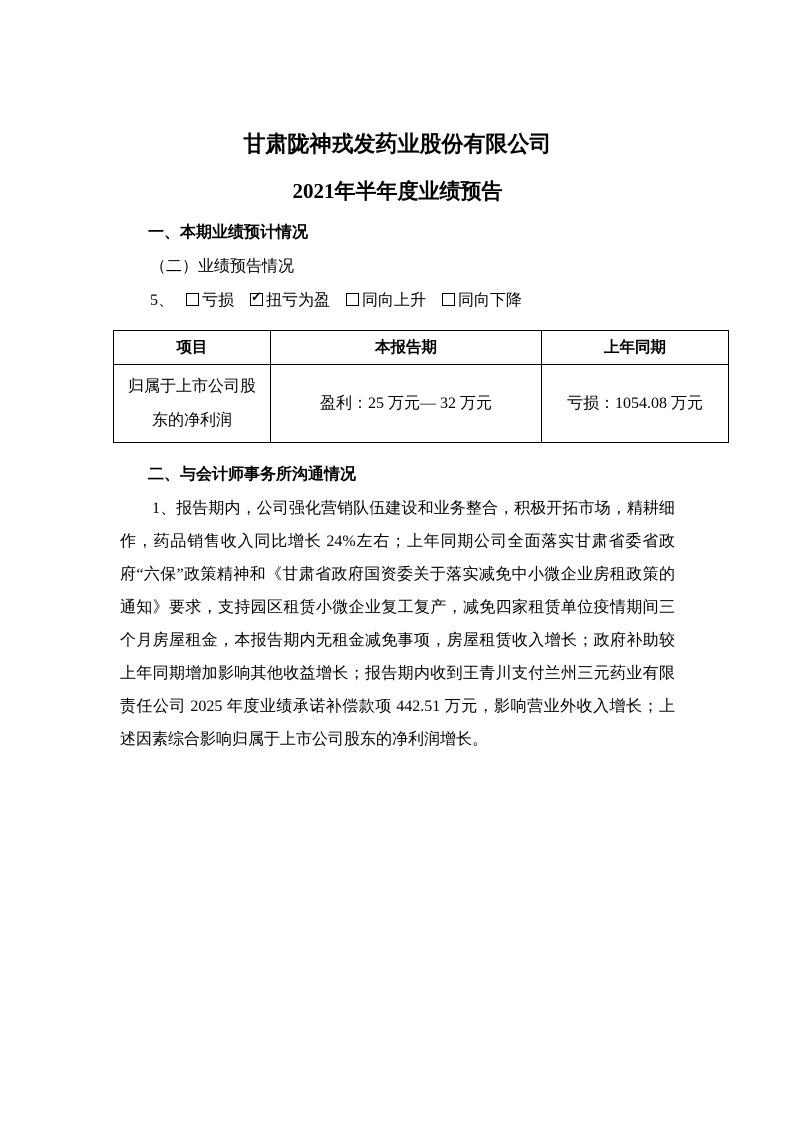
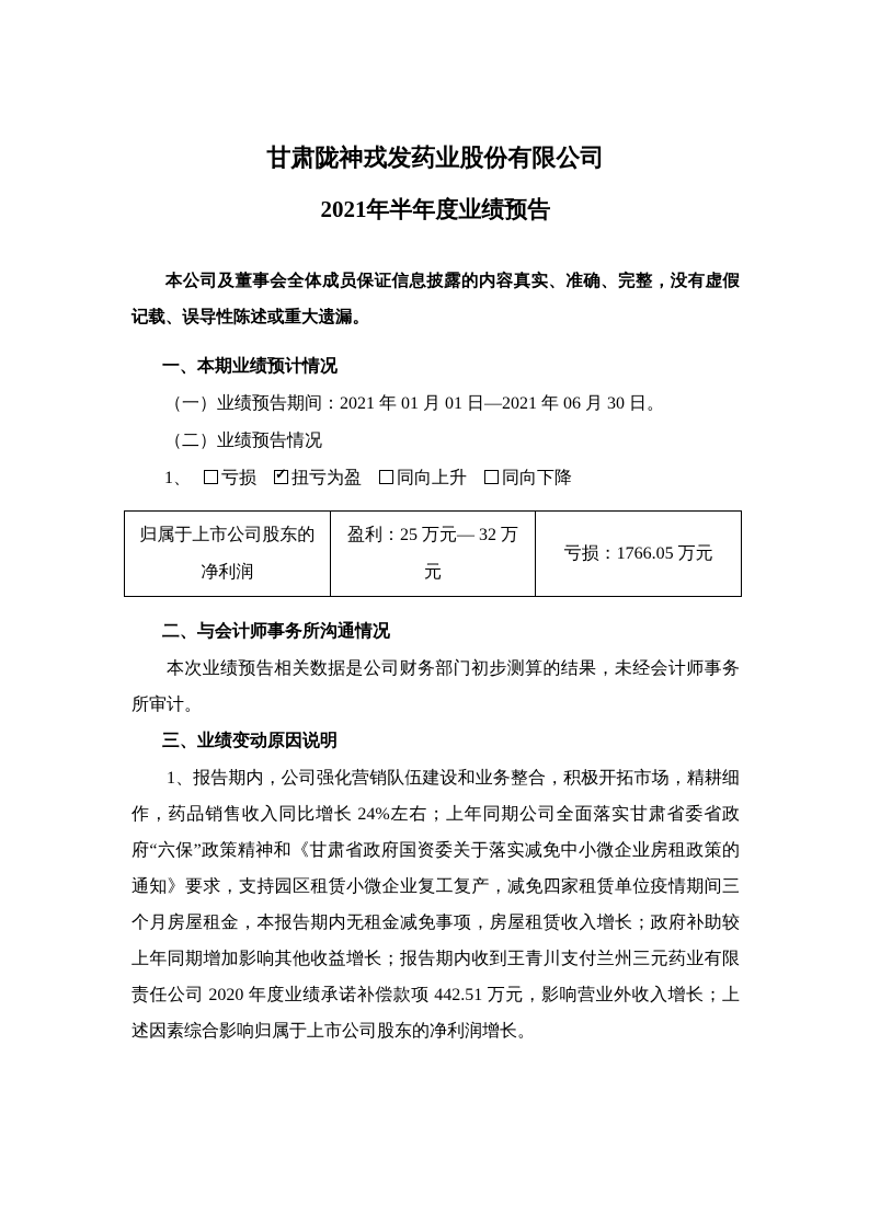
  甘肃陇神戎发药业股份有限公司
  2021年半年度业绩预告
+ 本公司及董事会全体成员保证信息披露的内容真实、准确、完整，没有虚假记载、误导性陈述或重大遗漏。
  一、本期业绩预计情况
+ （一）业绩预告期间：2021 年 01 月 01 日—2021 年 06 月 30 日。
  （二）业绩预告情况
- 5、 亏损 扭亏为盈 同向上升 同向下降
+ 1、 亏损 扭亏为盈 同向上升 同向下降
- 项目	本报告期	上年同期
- 归属于上市公司股东的净利润	盈利：25 万元— 32 万元	亏损：1054.08 万元
+ 归属于上市公司股东的净利润	盈利：25 万元— 32 万元	亏损：1766.05 万元
  二、与会计师事务所沟通情况
+ 本次业绩预告相关数据是公司财务部门初步测算的结果，未经会计师事务所审计。
+ 三、业绩变动原因说明
- 1、报告期内，公司强化营销队伍建设和业务整合，积极开拓市场，精耕细作，药品销售收入同比增长 24%左右；上年同期公司全面落实甘肃省委省政府“六保”政策精神和《甘肃省政府国资委关于落实减免中小微企业房租政策的通知》要求，支持园区租赁小微企业复工复产，减免四家租赁单位疫情期间三个月房屋租金，本报告期内无租金减免事项，房屋租赁收入增长；政府补助较上年同期增加影响其他收益增长；报告期内收到王青川支付兰州三元药业有限责任公司 2025 年度业绩承诺补偿款项 442.51 万元，影响营业外收入增长；上述因素综合影响归属于上市公司股东的净利润增长。
+ 1、报告期内，公司强化营销队伍建设和业务整合，积极开拓市场，精耕细作，药品销售收入同比增长 24%左右；上年同期公司全面落实甘肃省委省政府“六保”政策精神和《甘肃省政府国资委关于落实减免中小微企业房租政策的通知》要求，支持园区租赁小微企业复工复产，减免四家租赁单位疫情期间三个月房屋租金，本报告期内无租金减免事项，房屋租赁收入增长；政府补助较上年同期增加影响其他收益增长；报告期内收到王青川支付兰州三元药业有限责任公司 2020 年度业绩承诺补偿款项 442.51 万元，影响营业外收入增长；上述因素综合影响归属于上市公司股东的净利润增长。
